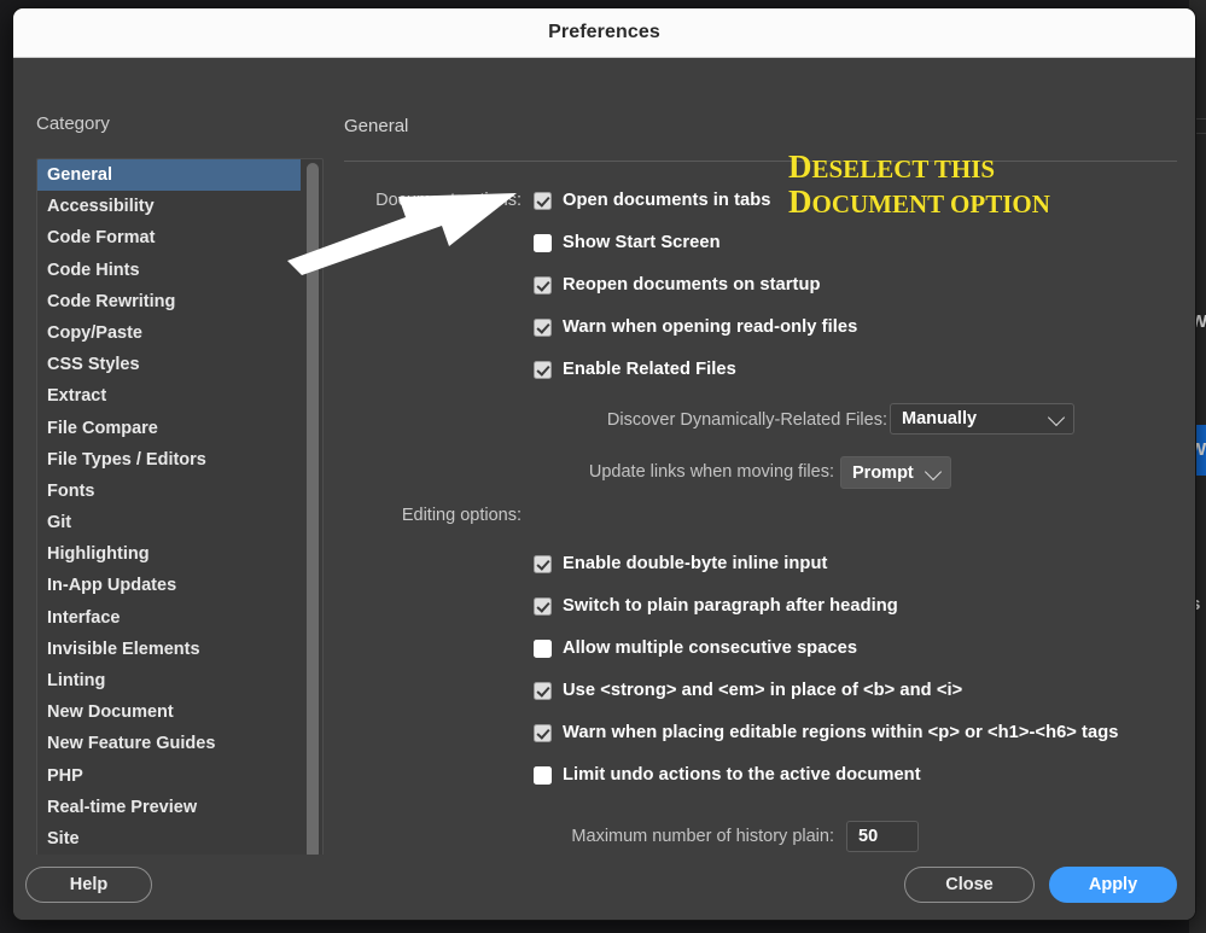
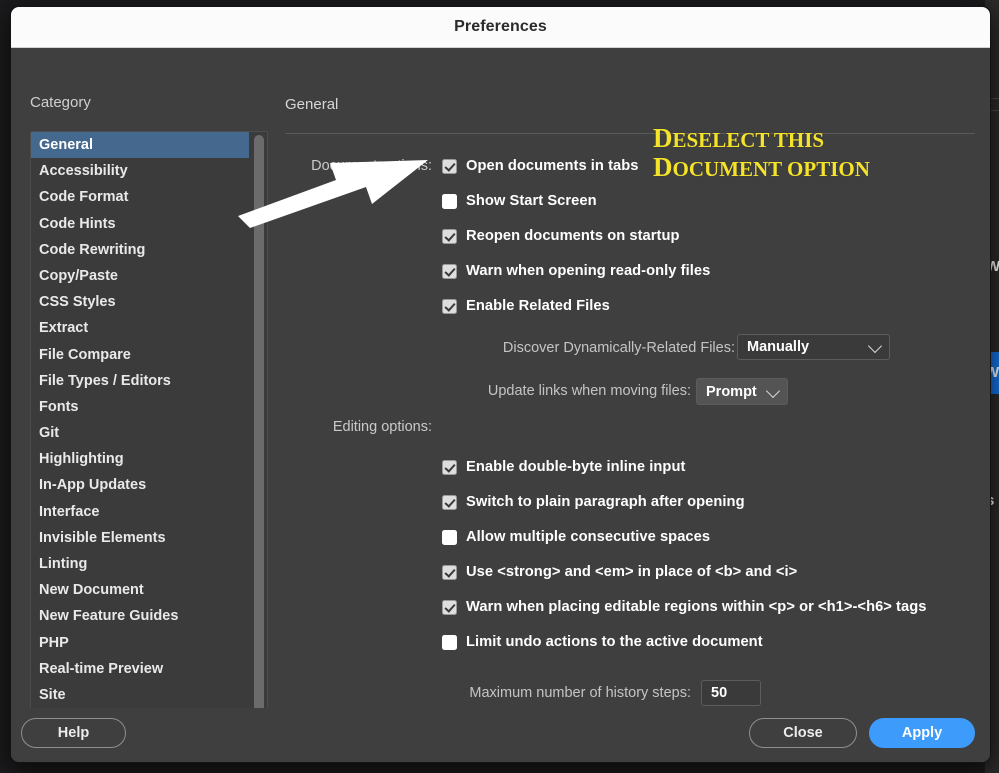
  W
  W
  Preferences
  Category
  General
  Accessibility
  Code Format
  Code Hints
  Code Rewriting
  Copy/Paste
  CSS Styles
  Extract
  File Compare
  File Types / Editors
  Fonts
  Git
  Highlighting
  In-App Updates
  Interface
  Invisible Elements
  Linting
  New Document
  New Feature Guides
  PHP
  Real-time Preview
  Site
  General
  Open documents in tabs
  Show Start Screen
  Reopen documents on startup
  Warn when opening read-only files
  Enable Related Files
  Discover Dynamically-Related Files:
  Manually
  Update links when moving files:
  Prompt
  Editing options:
  Enable double-byte inline input
- Switch to plain paragraph after heading
+ Switch to plain paragraph after opening
  Allow multiple consecutive spaces
  Use <strong> and <em> in place of <b> and <i>
  Warn when placing editable regions within <p> or <h1>-<h6> tags
  Limit undo actions to the active document
- Maximum number of history plain:
+ Maximum number of history steps:
  50
  Help
  Close
  Apply
  DESELECT THIS
  DOCUMENT OPTION
